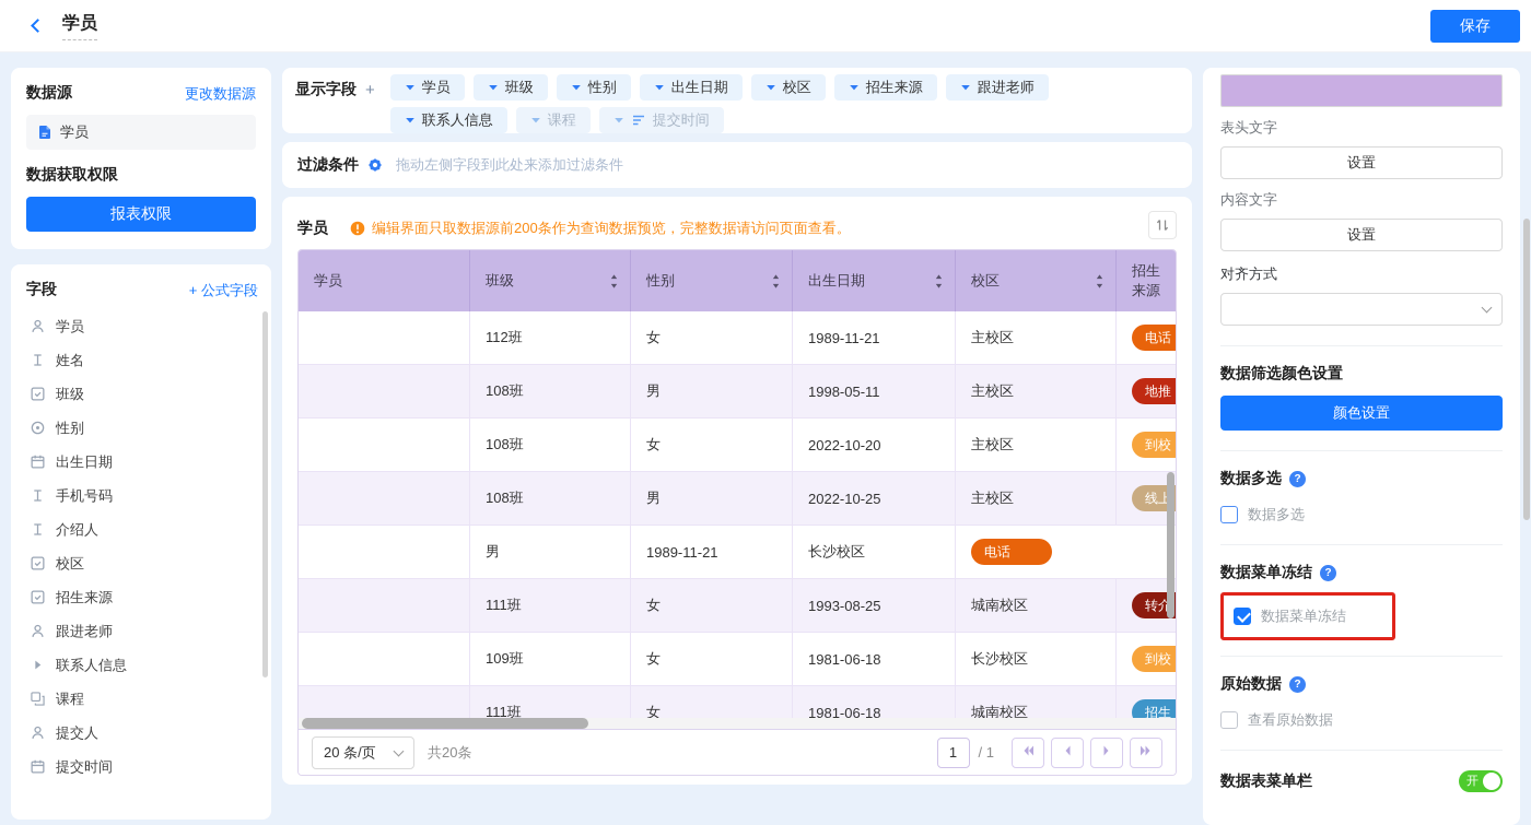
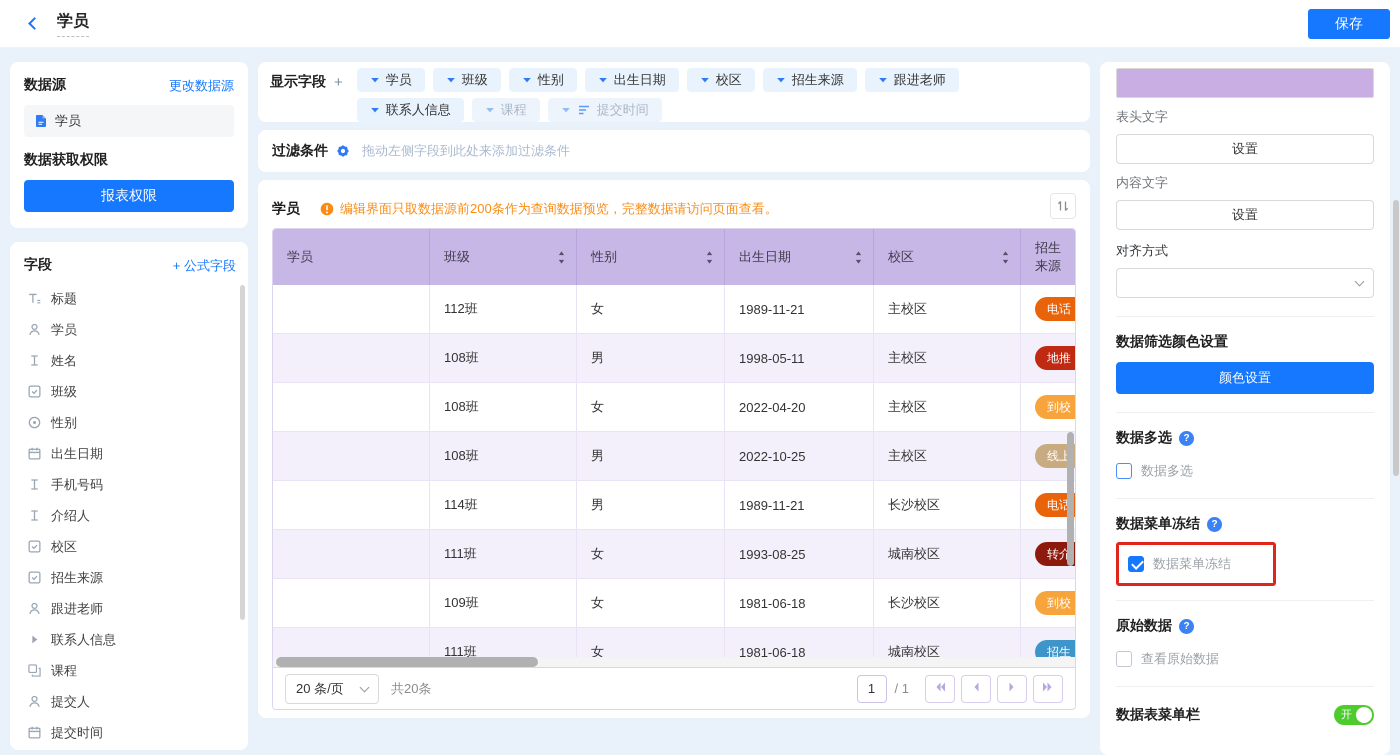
  学员
  保存
  数据源
  更改数据源
  学员
  数据获取权限
  报表权限
  字段
  + 公式字段
+ 标题
  学员
  姓名
  班级
  性别
  出生日期
  手机号码
  介绍人
  校区
  招生来源
  跟进老师
  联系人信息
  课程
  提交人
  提交时间
  显示字段
  +
  学员
  班级
  性别
  出生日期
  校区
  招生来源
  跟进老师
  联系人信息
  课程
  提交时间
  过滤条件
  拖动左侧字段到此处来添加过滤条件
  学员
  编辑界面只取数据源前200条作为查询数据预览，完整数据请访问页面查看。
  学员
  班级
  性别
  出生日期
  校区
  招生来源
  112班
  女
  1989-11-21
  主校区
  电话
  108班
  男
  1998-05-11
  主校区
  地推
  108班
  女
- 2022-10-20
+ 2022-04-20
  主校区
  到校
  108班
  男
  2022-10-25
  主校区
  线上
+ 114班
  男
  1989-11-21
  长沙校区
  电话
  111班
  女
  1993-08-25
  城南校区
  转介
  109班
  女
  1981-06-18
  长沙校区
  到校
  111班
  女
  1981-06-18
  城南校区
  招生
  20 条/页
  共20条
  1
  / 1
  表头文字
  设置
  内容文字
  设置
  对齐方式
  数据筛选颜色设置
  颜色设置
  数据多选
  数据多选
  数据菜单冻结
  数据菜单冻结
  原始数据
  查看原始数据
  数据表菜单栏
  开
